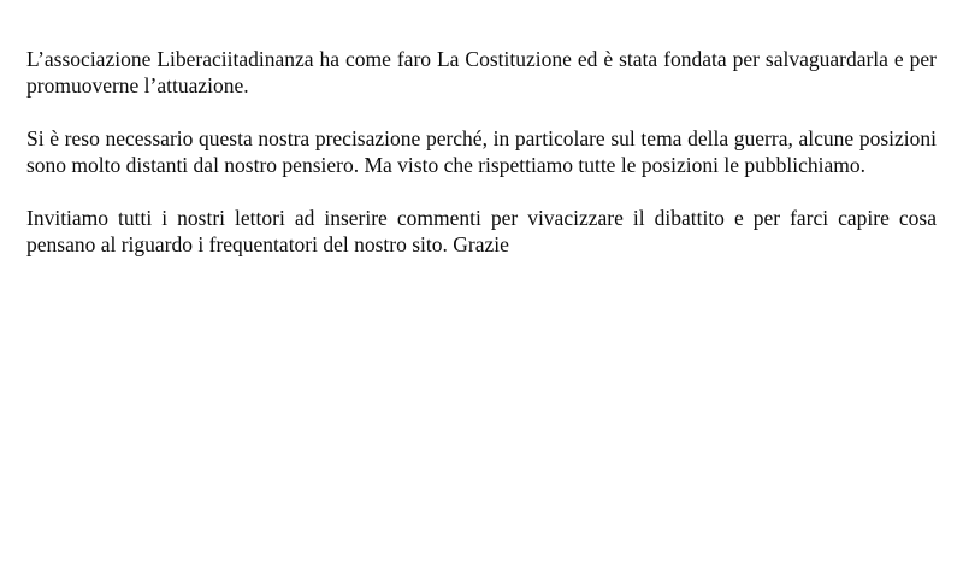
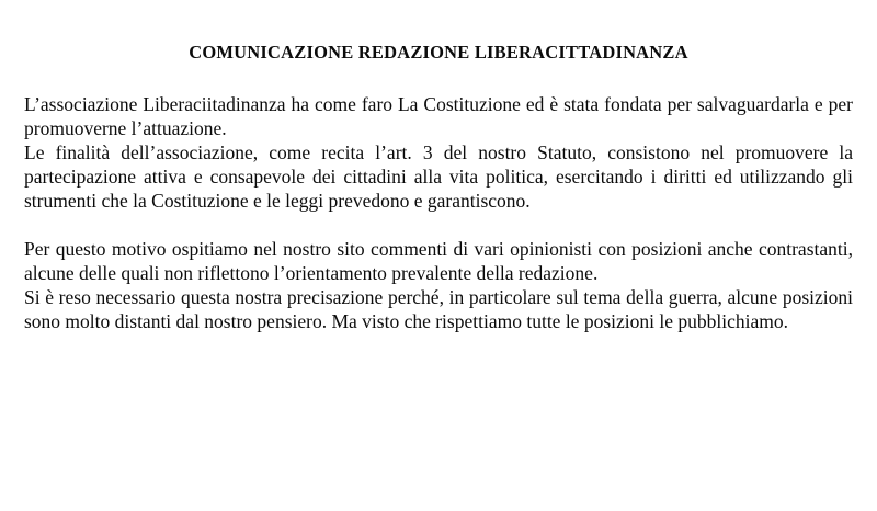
+ COMUNICAZIONE REDAZIONE LIBERACITTADINANZA
  L’associazione Liberaciitadinanza ha come faro La Costituzione ed è stata fondata per salvaguardarla e per promuoverne l’attuazione.
+ Le finalità dell’associazione, come recita l’art. 3 del nostro Statuto, consistono nel promuovere la partecipazione attiva e consapevole dei cittadini alla vita politica, esercitando i diritti ed utilizzando gli strumenti che la Costituzione e le leggi prevedono e garantiscono.
+ Per questo motivo ospitiamo nel nostro sito commenti di vari opinionisti con posizioni anche contrastanti, alcune delle quali non riflettono l’orientamento prevalente della redazione.
  Si è reso necessario questa nostra precisazione perché, in particolare sul tema della guerra, alcune posizioni sono molto distanti dal nostro pensiero. Ma visto che rispettiamo tutte le posizioni le pubblichiamo.
- Invitiamo tutti i nostri lettori ad inserire commenti per vivacizzare il dibattito e per farci capire cosa pensano al riguardo i frequentatori del nostro sito. Grazie
